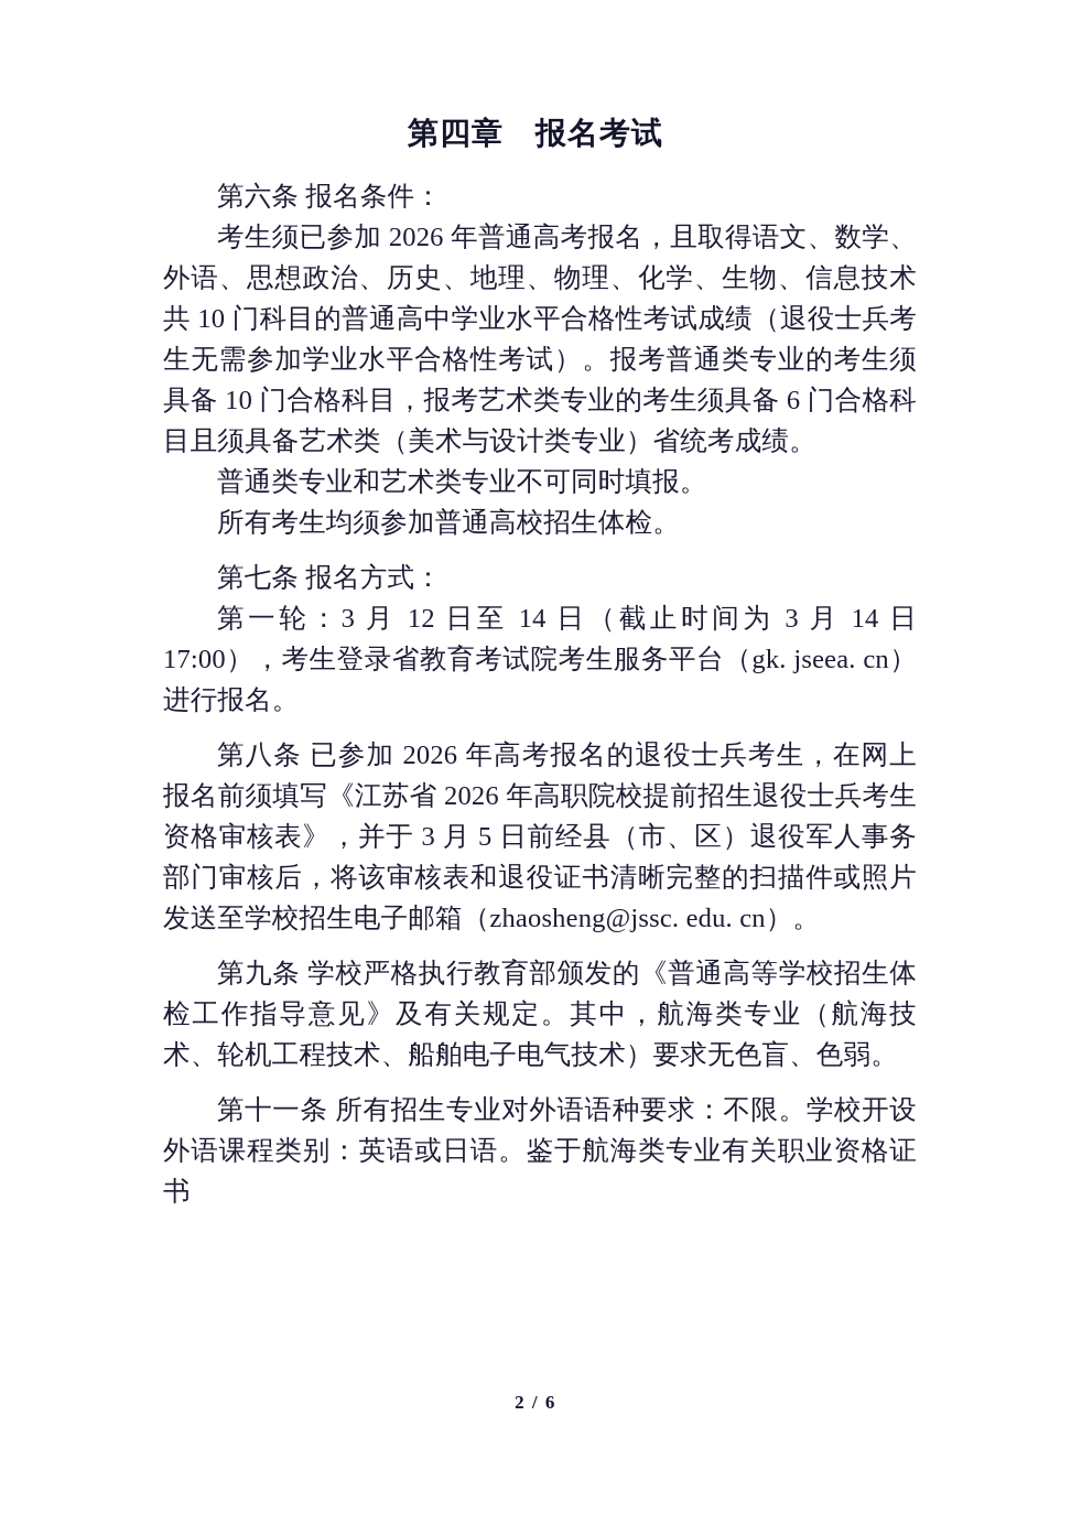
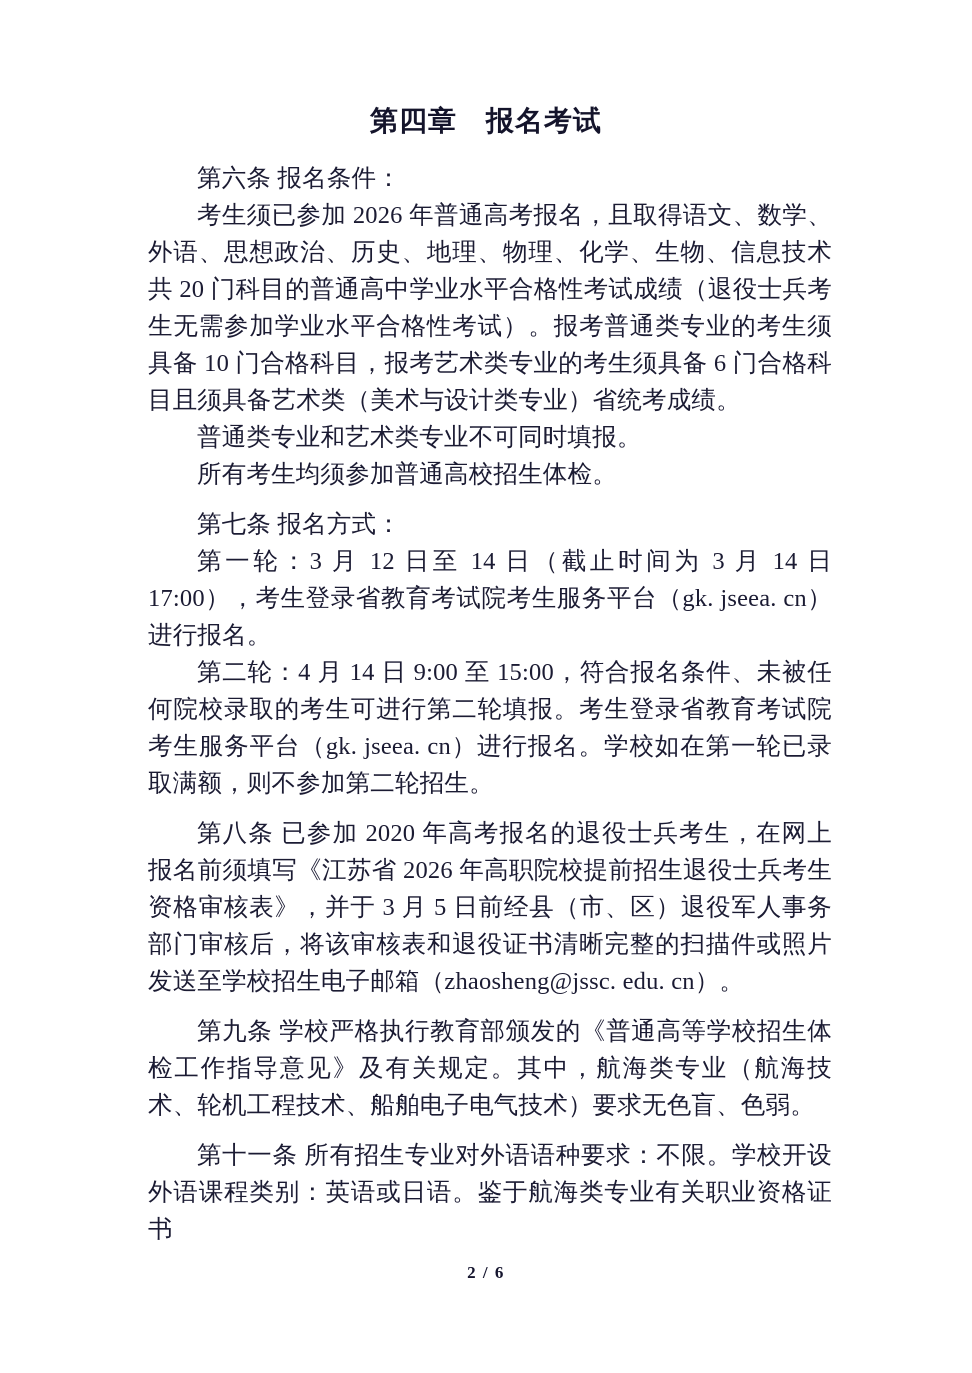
  第四章 报名考试
  第六条 报名条件：
- 考生须已参加 2026 年普通高考报名，且取得语文、数学、外语、思想政治、历史、地理、物理、化学、生物、信息技术共 10 门科目的普通高中学业水平合格性考试成绩（退役士兵考生无需参加学业水平合格性考试）。报考普通类专业的考生须具备 10 门合格科目，报考艺术类专业的考生须具备 6 门合格科目且须具备艺术类（美术与设计类专业）省统考成绩。
+ 考生须已参加 2026 年普通高考报名，且取得语文、数学、外语、思想政治、历史、地理、物理、化学、生物、信息技术共 20 门科目的普通高中学业水平合格性考试成绩（退役士兵考生无需参加学业水平合格性考试）。报考普通类专业的考生须具备 10 门合格科目，报考艺术类专业的考生须具备 6 门合格科目且须具备艺术类（美术与设计类专业）省统考成绩。
  普通类专业和艺术类专业不可同时填报。
  所有考生均须参加普通高校招生体检。
  第七条 报名方式：
  第一轮：3 月 12 日至 14 日（截止时间为 3 月 14 日 17:00），考生登录省教育考试院考生服务平台（gk. jseea. cn）进行报名。
+ 第二轮：4 月 14 日 9:00 至 15:00，符合报名条件、未被任何院校录取的考生可进行第二轮填报。考生登录省教育考试院考生服务平台（gk. jseea. cn）进行报名。学校如在第一轮已录取满额，则不参加第二轮招生。
- 第八条 已参加 2026 年高考报名的退役士兵考生，在网上报名前须填写《江苏省 2026 年高职院校提前招生退役士兵考生资格审核表》，并于 3 月 5 日前经县（市、区）退役军人事务部门审核后，将该审核表和退役证书清晰完整的扫描件或照片发送至学校招生电子邮箱（zhaosheng@jssc. edu. cn）。
+ 第八条 已参加 2020 年高考报名的退役士兵考生，在网上报名前须填写《江苏省 2026 年高职院校提前招生退役士兵考生资格审核表》，并于 3 月 5 日前经县（市、区）退役军人事务部门审核后，将该审核表和退役证书清晰完整的扫描件或照片发送至学校招生电子邮箱（zhaosheng@jssc. edu. cn）。
  第九条 学校严格执行教育部颁发的《普通高等学校招生体检工作指导意见》及有关规定。其中，航海类专业（航海技术、轮机工程技术、船舶电子电气技术）要求无色盲、色弱。
  第十一条 所有招生专业对外语语种要求：不限。学校开设外语课程类别：英语或日语。鉴于航海类专业有关职业资格证书
  2 / 6
